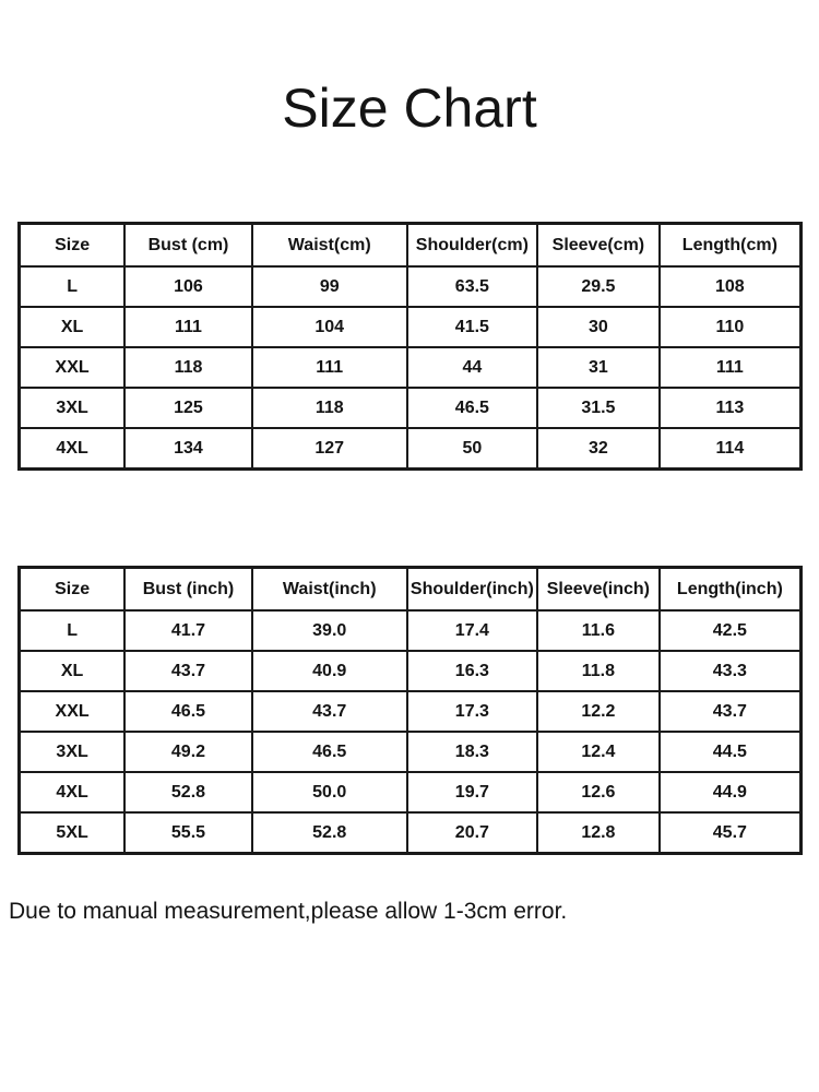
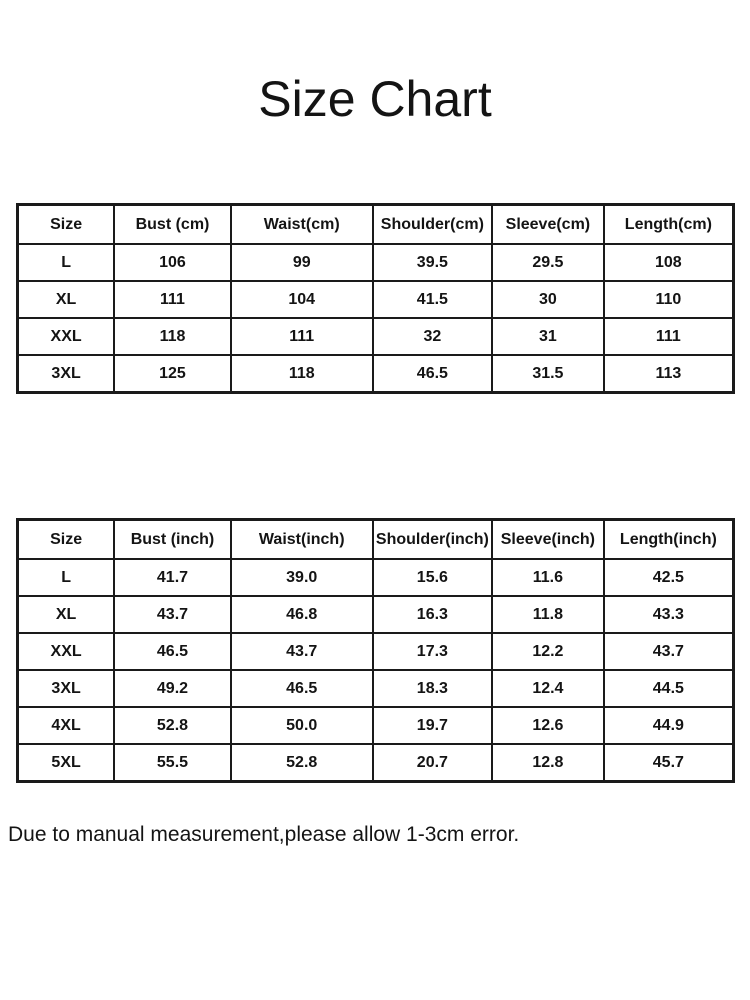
  Size Chart
  Size	Bust (cm)	Waist(cm)	Shoulder(cm)	Sleeve(cm)	Length(cm)
- L	106	99	63.5	29.5	108
+ L	106	99	39.5	29.5	108
  XL	111	104	41.5	30	110
- XXL	118	111	44	31	111
+ XXL	118	111	32	31	111
  3XL	125	118	46.5	31.5	113
- 4XL	134	127	50	32	114
  Size	Bust (inch)	Waist(inch)	Shoulder(inch)	Sleeve(inch)	Length(inch)
- L	41.7	39.0	17.4	11.6	42.5
+ L	41.7	39.0	15.6	11.6	42.5
- XL	43.7	40.9	16.3	11.8	43.3
+ XL	43.7	46.8	16.3	11.8	43.3
  XXL	46.5	43.7	17.3	12.2	43.7
  3XL	49.2	46.5	18.3	12.4	44.5
  4XL	52.8	50.0	19.7	12.6	44.9
  5XL	55.5	52.8	20.7	12.8	45.7
  Due to manual measurement,please allow 1-3cm error.
